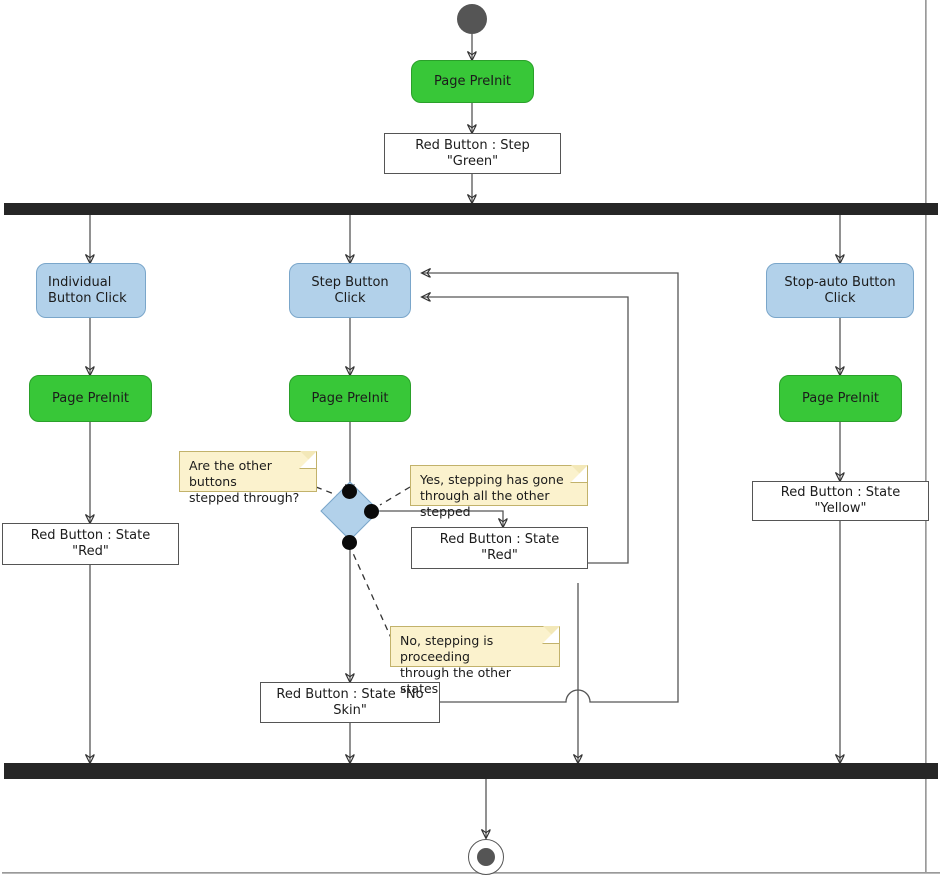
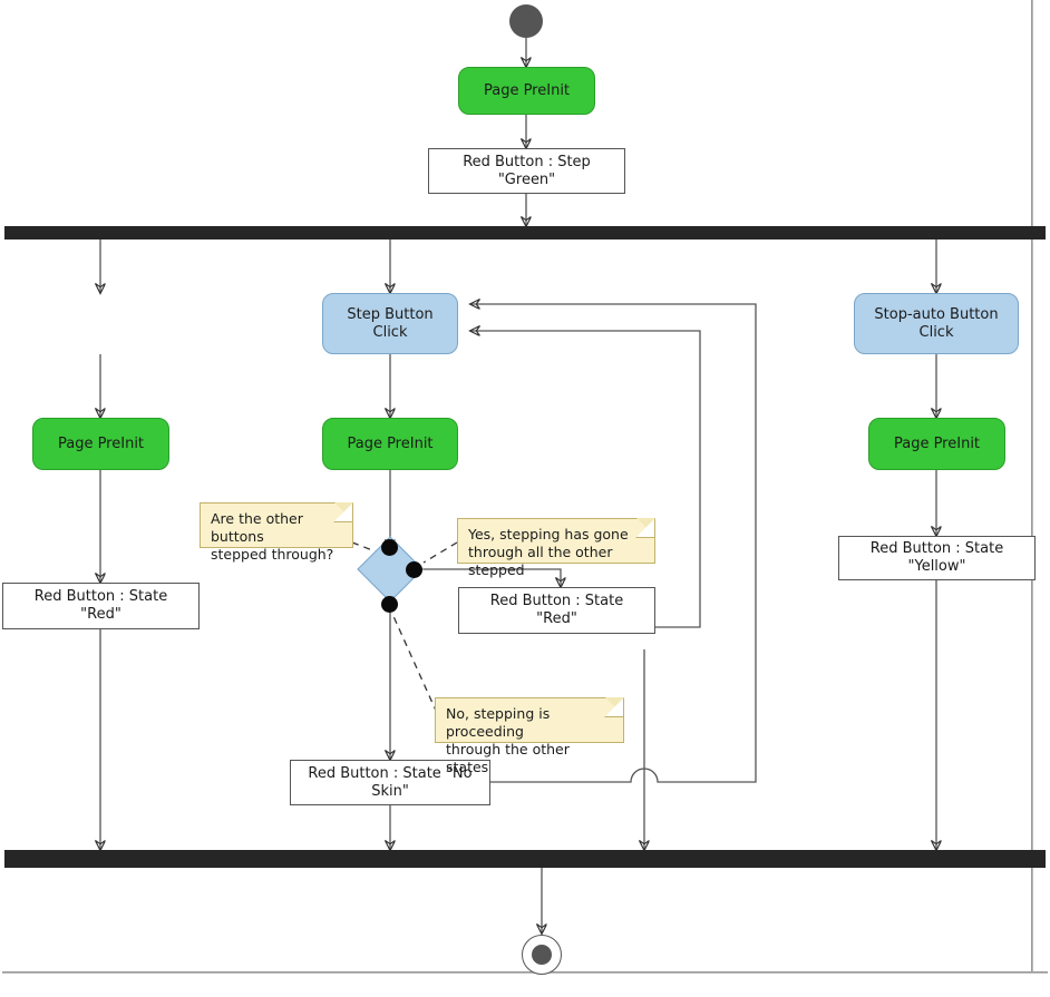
  Page PreInit
  Red Button : Step "Green"
- Individual Button Click
  Page PreInit
  Red Button : State "Red"
  Step Button Click
  Page PreInit
  Red Button : State "Red"
  Red Button : State "No Skin"
  Stop-auto Button Click
  Page PreInit
  Red Button : State "Yellow"
  Are the other buttons
  stepped through?
  Yes, stepping has gone
  through all the other stepped
  No, stepping is proceeding
  through the other states
